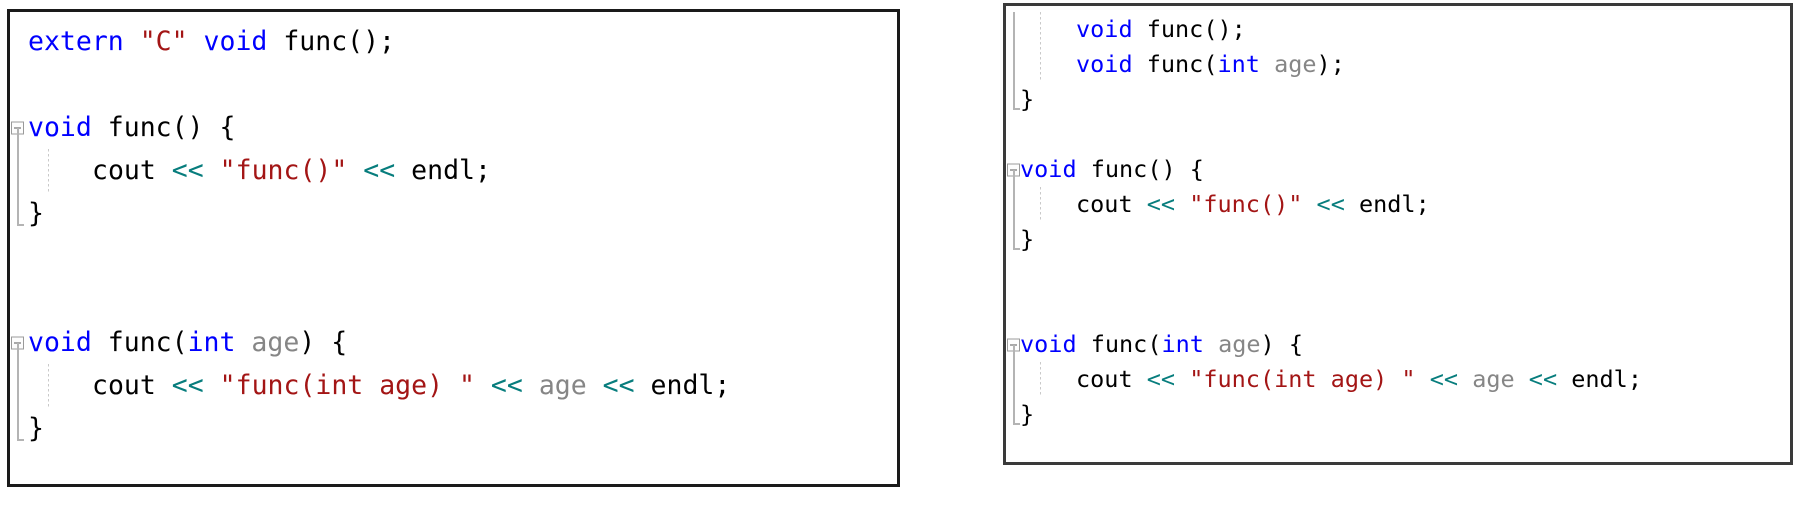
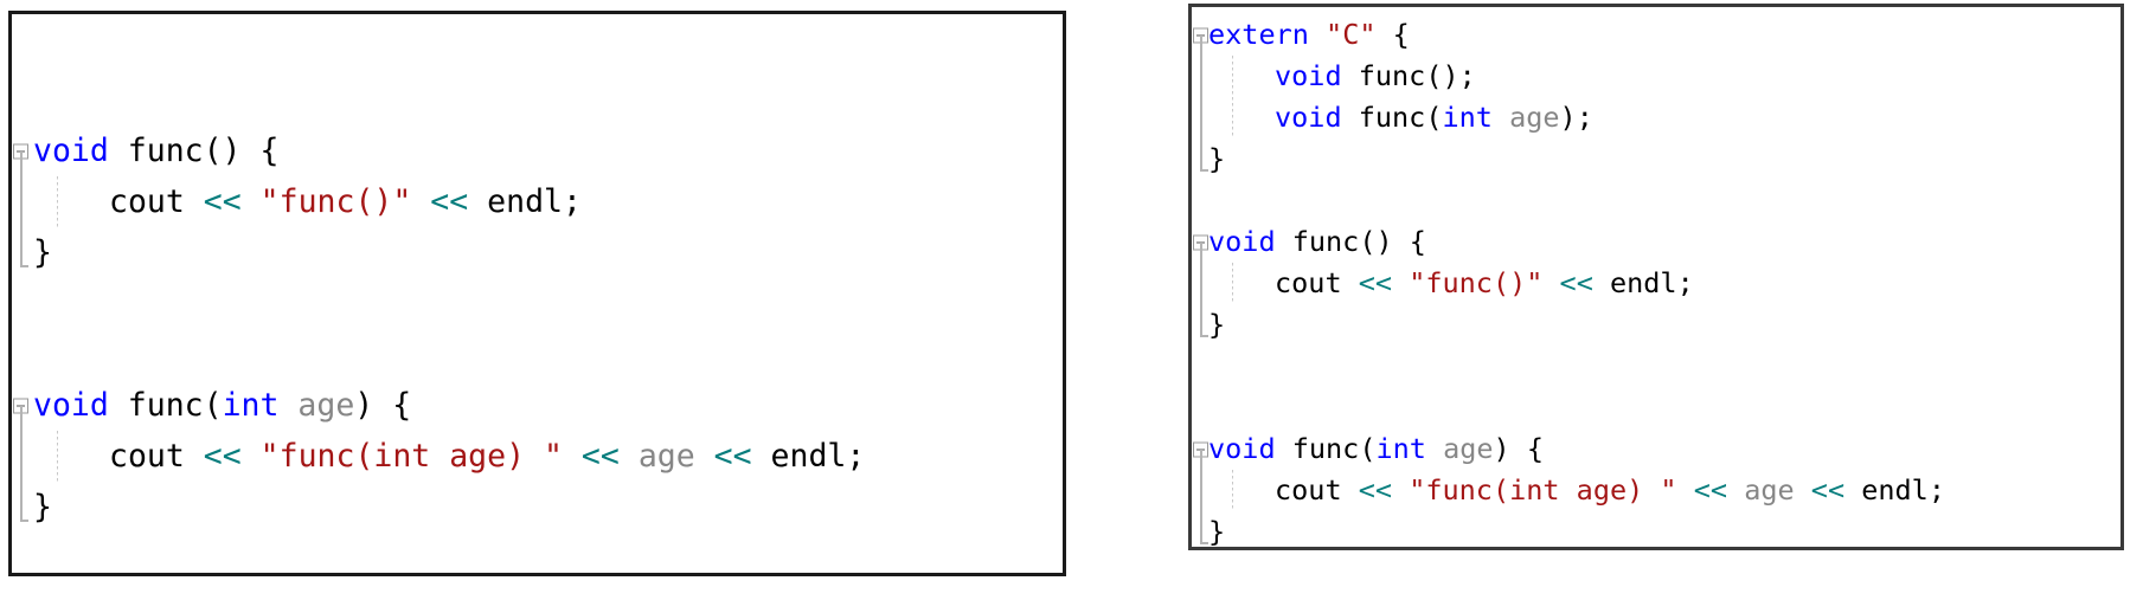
- extern "C" void func();
  void func() {
  cout << "func()" << endl;
  }
  void func(int age) {
  cout << "func(int age) " << age << endl;
  }
+ extern "C" {
  void func();
  void func(int age);
  }
  void func() {
  cout << "func()" << endl;
  }
  void func(int age) {
  cout << "func(int age) " << age << endl;
  }
